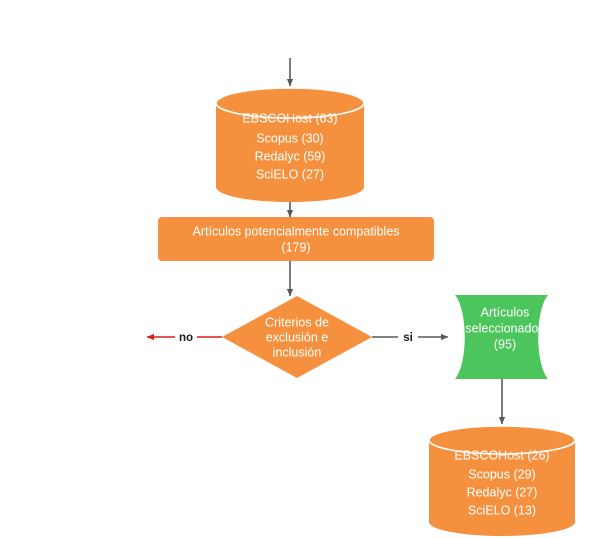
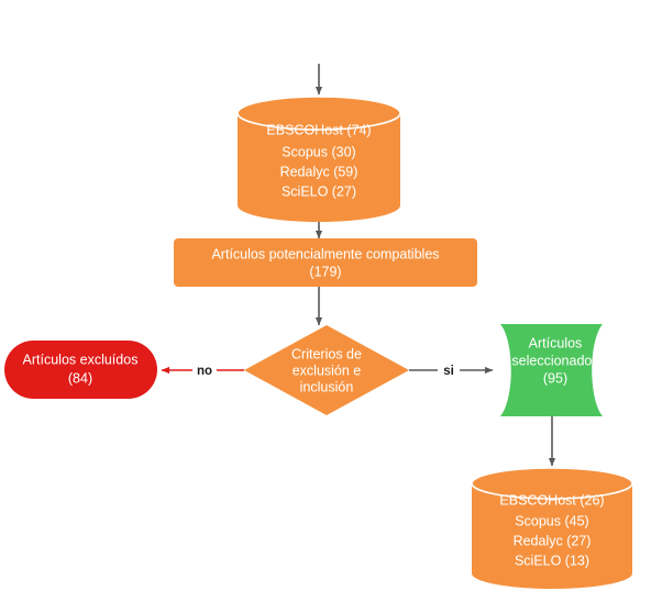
- EBSCOHost (63)
+ EBSCOHost (74)
  Scopus (30)
  Redalyc (59)
  SciELO (27)
  Artículos potencialmente compatibles
  (179)
  Criterios de
  exclusión e
  inclusión
+ Artículos excluídos
+ (84)
  Artículos
  seleccionados
  (95)
  EBSCOHost (26)
- Scopus (29)
+ Scopus (45)
  Redalyc (27)
  SciELO (13)
  no
  si
